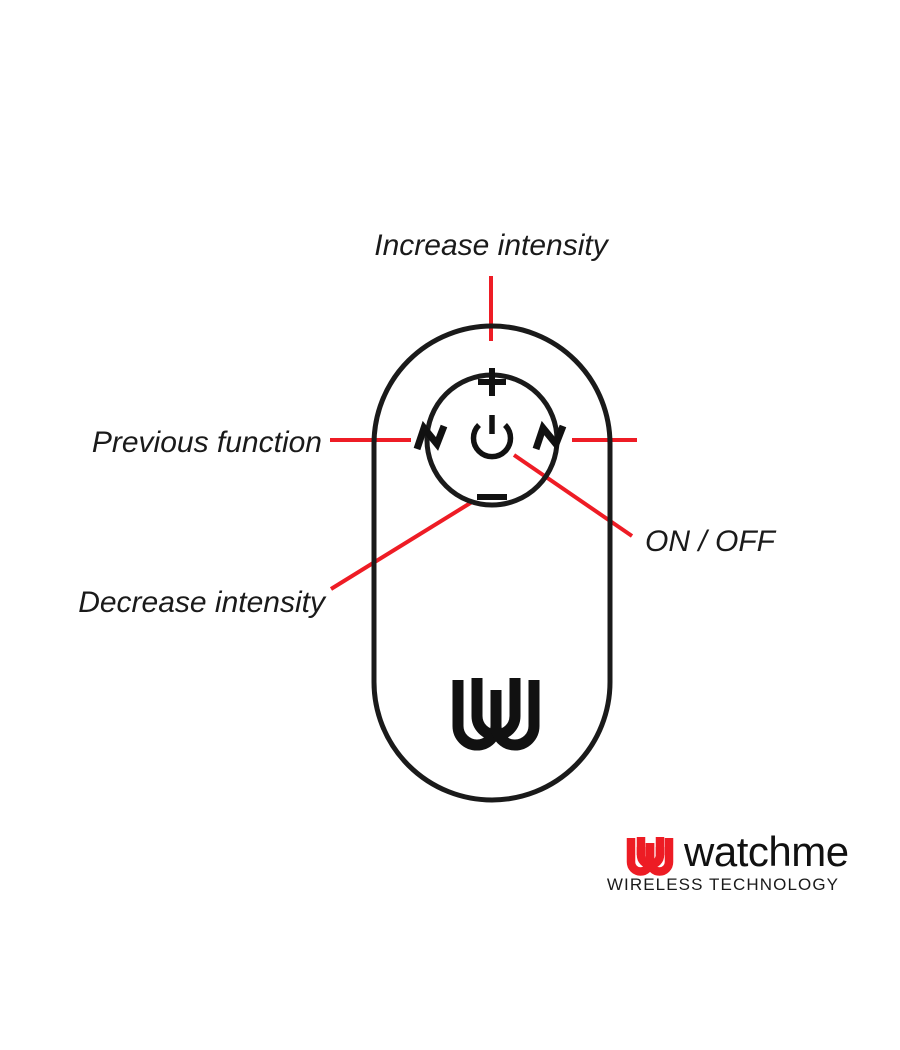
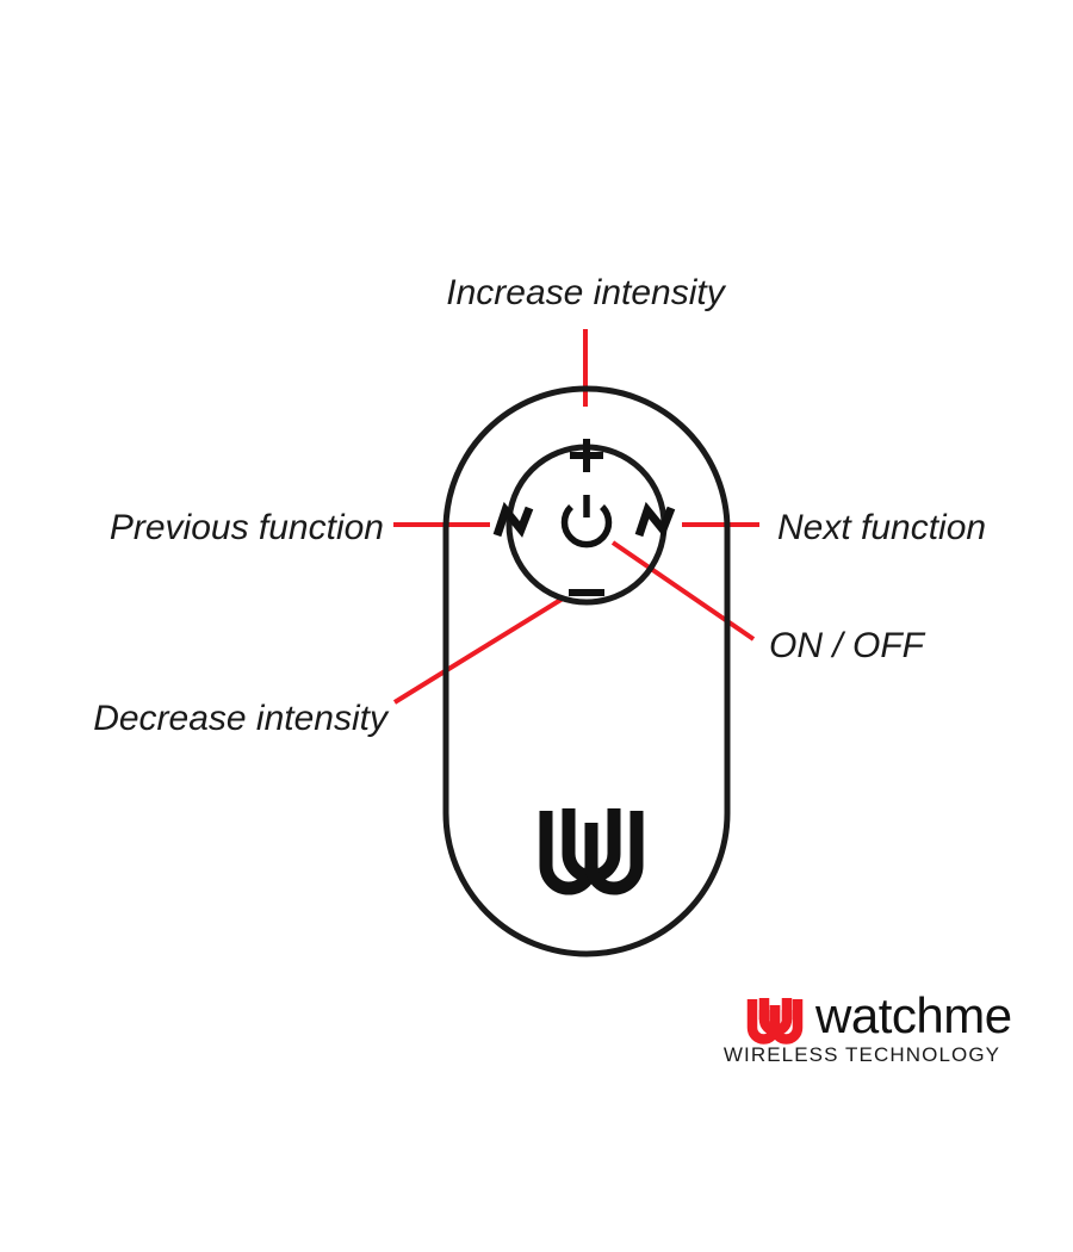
  Increase intensity
  Previous function
+ Next function
  ON / OFF
  Decrease intensity
  watchme
  WIRELESS TECHNOLOGY
